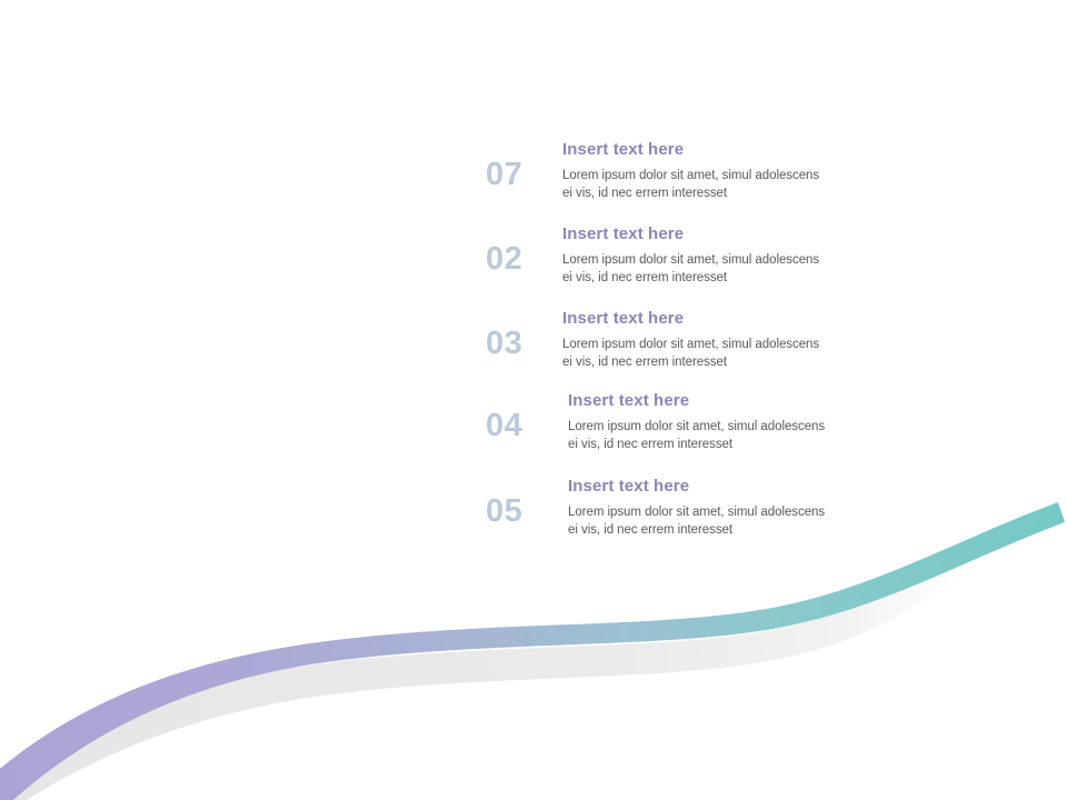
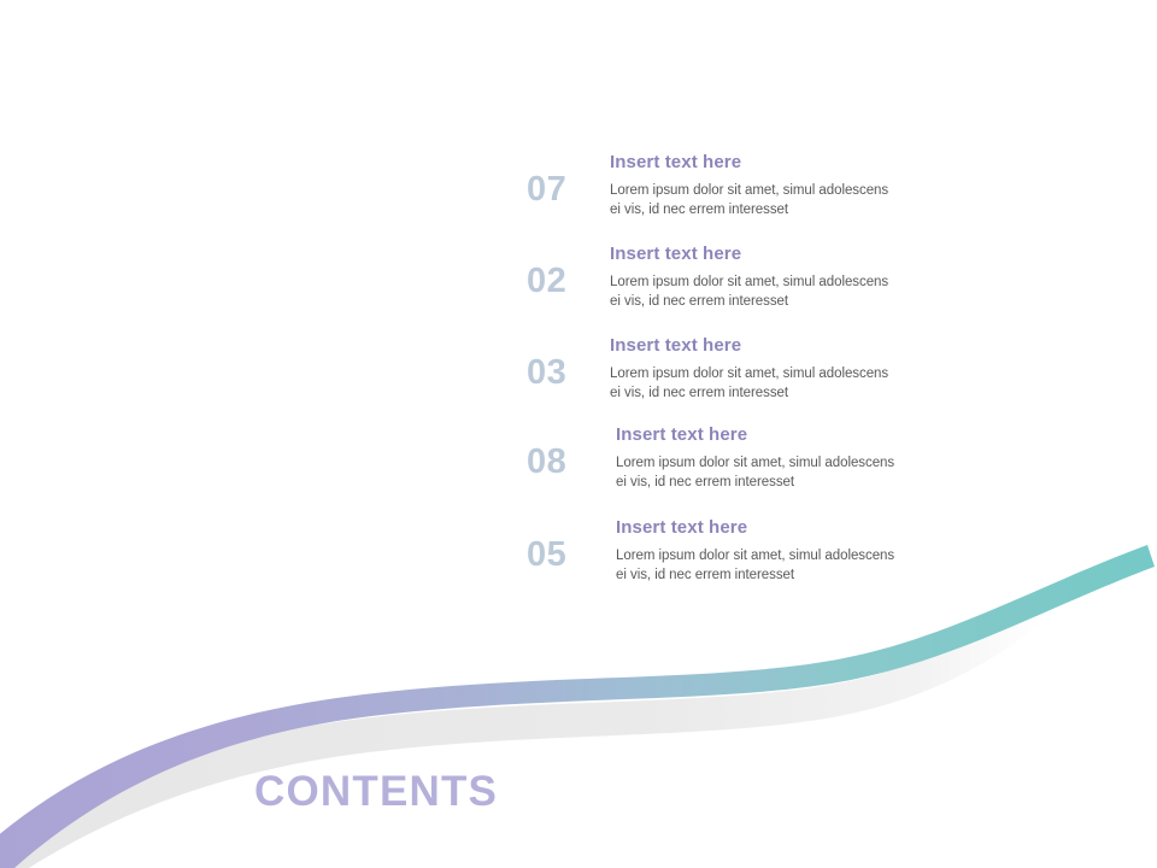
+ CONTENTS
  07
  Insert text here
  Lorem ipsum dolor sit amet, simul adolescens
  ei vis, id nec errem interesset
  02
  Insert text here
  Lorem ipsum dolor sit amet, simul adolescens
  ei vis, id nec errem interesset
  03
  Insert text here
  Lorem ipsum dolor sit amet, simul adolescens
  ei vis, id nec errem interesset
- 04
+ 08
  Insert text here
  Lorem ipsum dolor sit amet, simul adolescens
  ei vis, id nec errem interesset
  05
  Insert text here
  Lorem ipsum dolor sit amet, simul adolescens
  ei vis, id nec errem interesset
